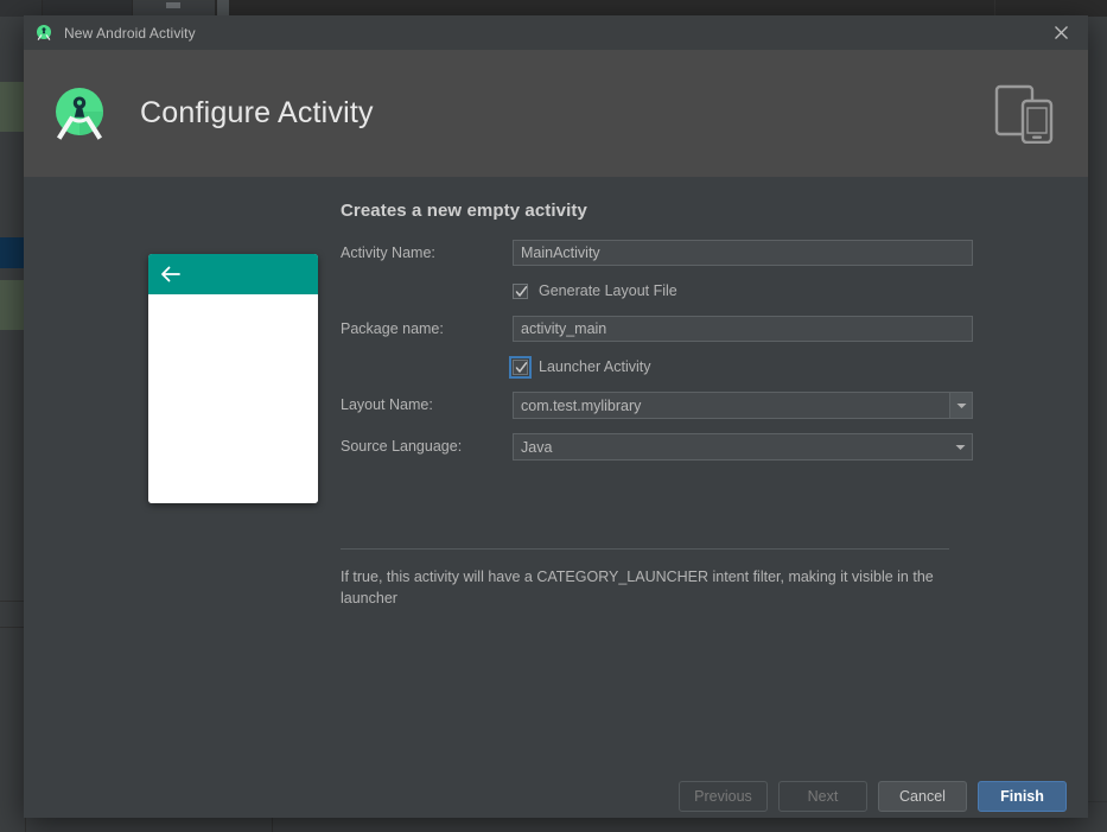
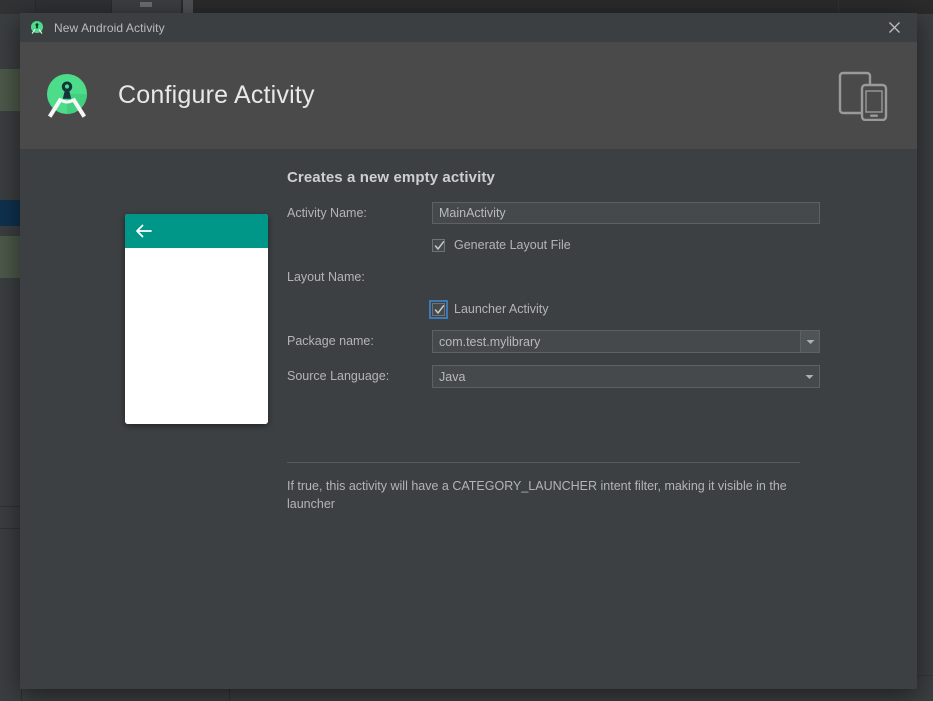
  New Android Activity
  Configure Activity
  Creates a new empty activity
  Activity Name:
  MainActivity
  Generate Layout File
- Package name:
+ Layout Name:
- activity_main
  Launcher Activity
- Layout Name:
+ Package name:
  com.test.mylibrary
  Source Language:
  Java
  If true, this activity will have a CATEGORY_LAUNCHER intent filter, making it visible in the launcher
- Previous
- Next
- Cancel
- Finish
